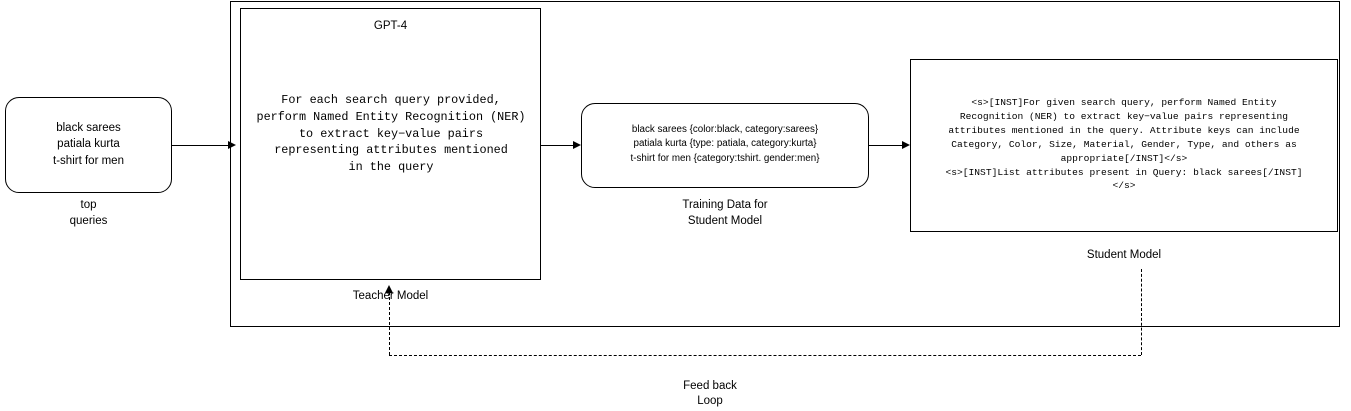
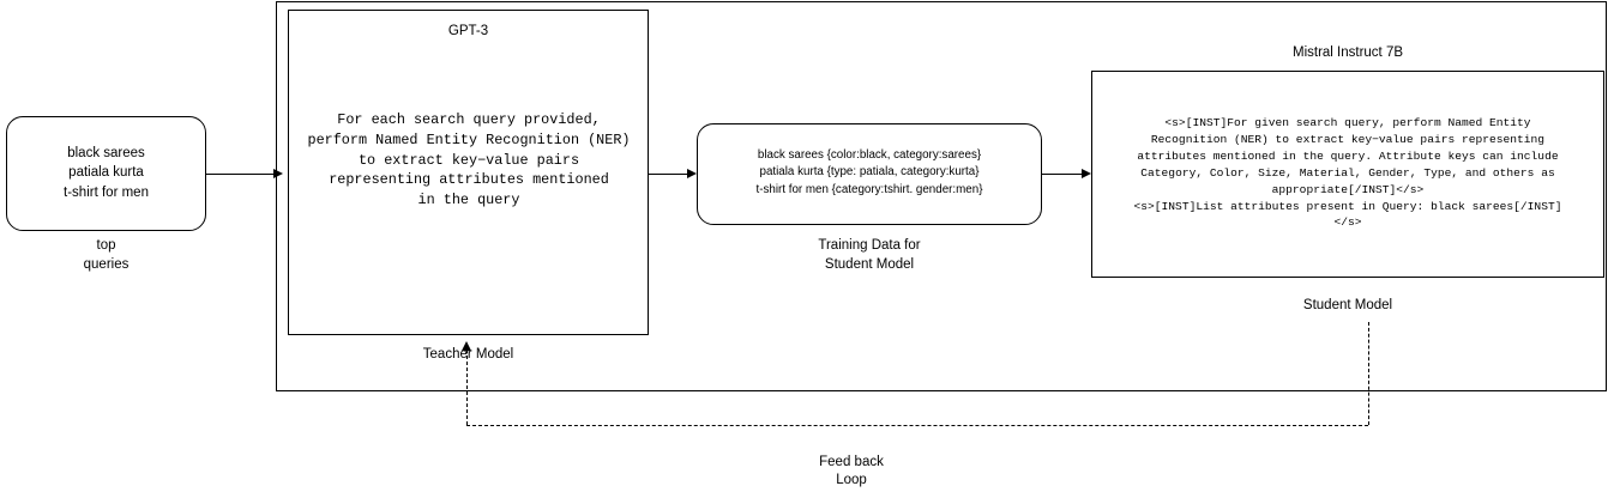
  black sarees
  patiala kurta
  t-shirt for men
  top
  queries
- GPT-4
+ GPT-3
  For each search query provided,
  perform Named Entity Recognition (NER)
  to extract key−value pairs
  representing attributes mentioned
  in the query
  Teacher Model
  black sarees {color:black, category:sarees}
  patiala kurta {type: patiala, category:kurta}
  t-shirt for men {category:tshirt. gender:men}
  Training Data for
  Student Model
+ Mistral Instruct 7B
  <s>[INST]For given search query, perform Named Entity
  Recognition (NER) to extract key−value pairs representing
  attributes mentioned in the query. Attribute keys can include
  Category, Color, Size, Material, Gender, Type, and others as
  appropriate[/INST]</s>
  <s>[INST]List attributes present in Query: black sarees[/INST]
  </s>
  Student Model
  Feed back
  Loop
